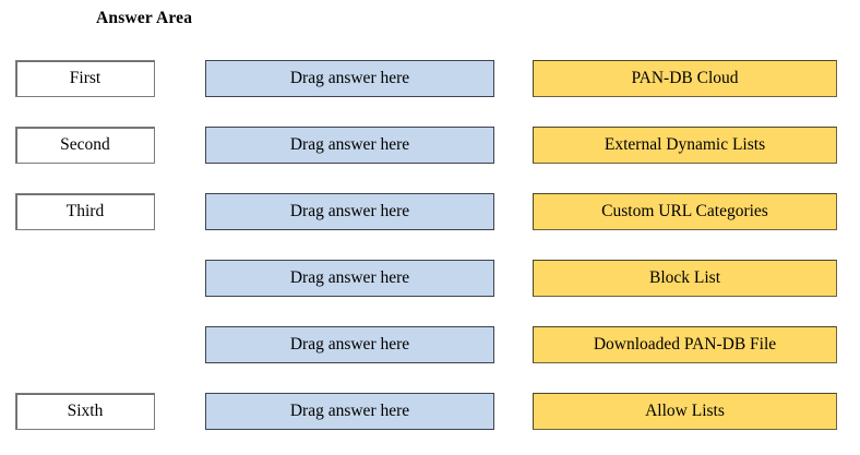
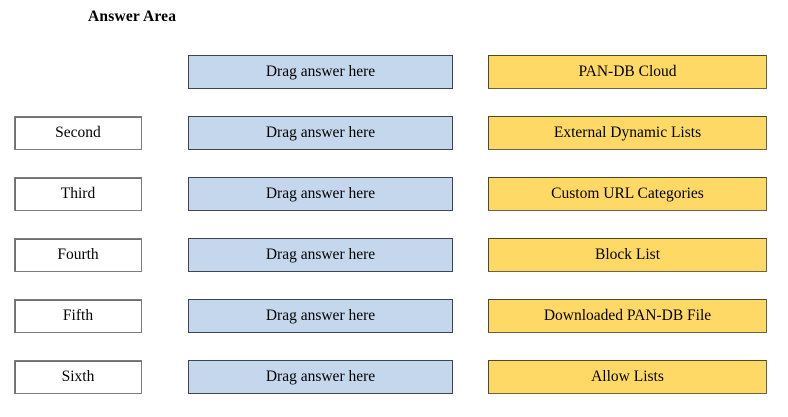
  Answer Area
- First
  Drag answer here
  PAN-DB Cloud
  Second
  Drag answer here
  External Dynamic Lists
  Third
  Drag answer here
  Custom URL Categories
+ Fourth
  Drag answer here
  Block List
+ Fifth
  Drag answer here
  Downloaded PAN-DB File
  Sixth
  Drag answer here
  Allow Lists
